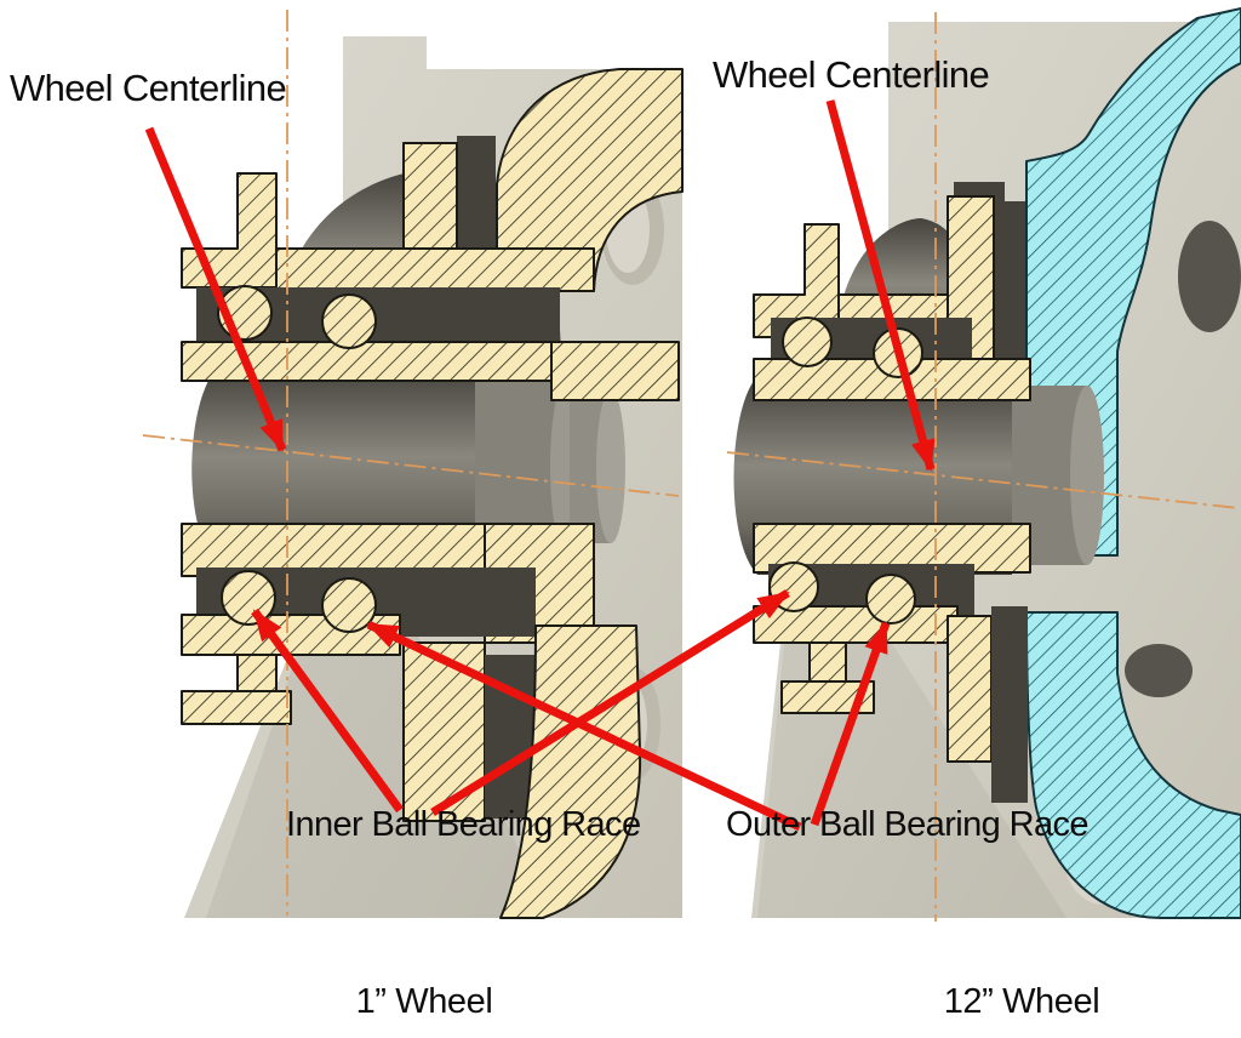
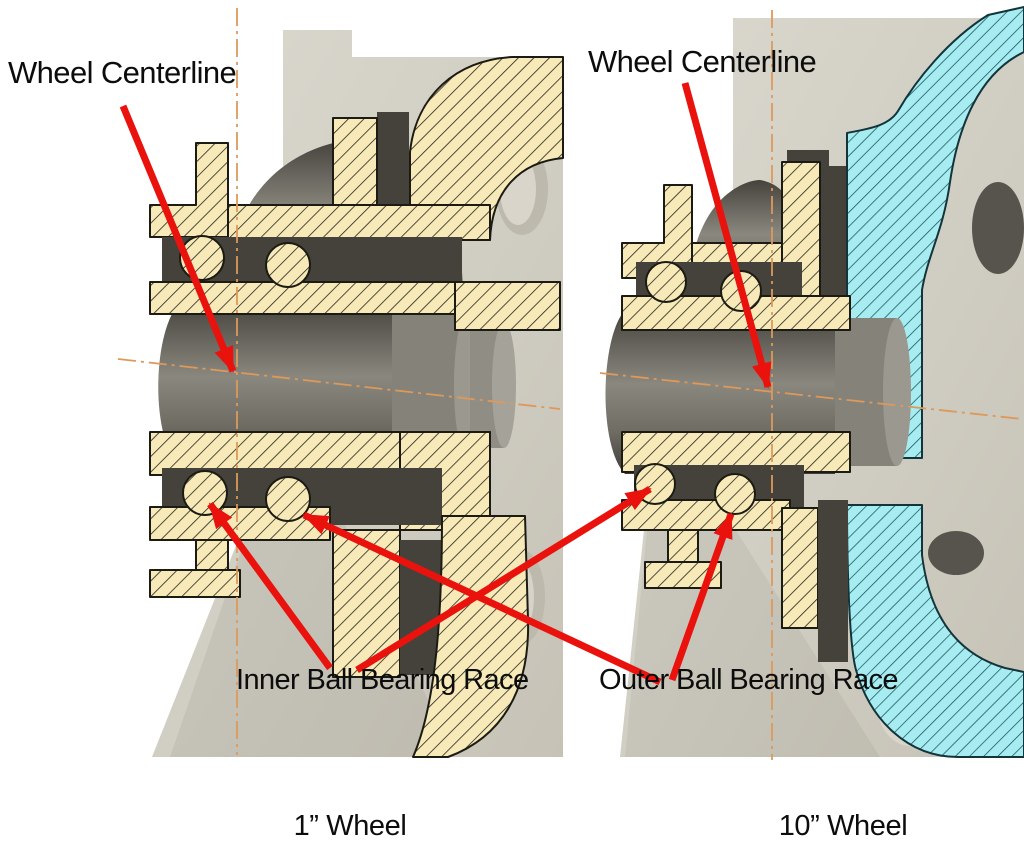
  Wheel Centerline
  Wheel Centerline
  Inner Ball Bearing Race
  Outer Ball Bearing Race
  1” Wheel
- 12” Wheel
+ 10” Wheel
